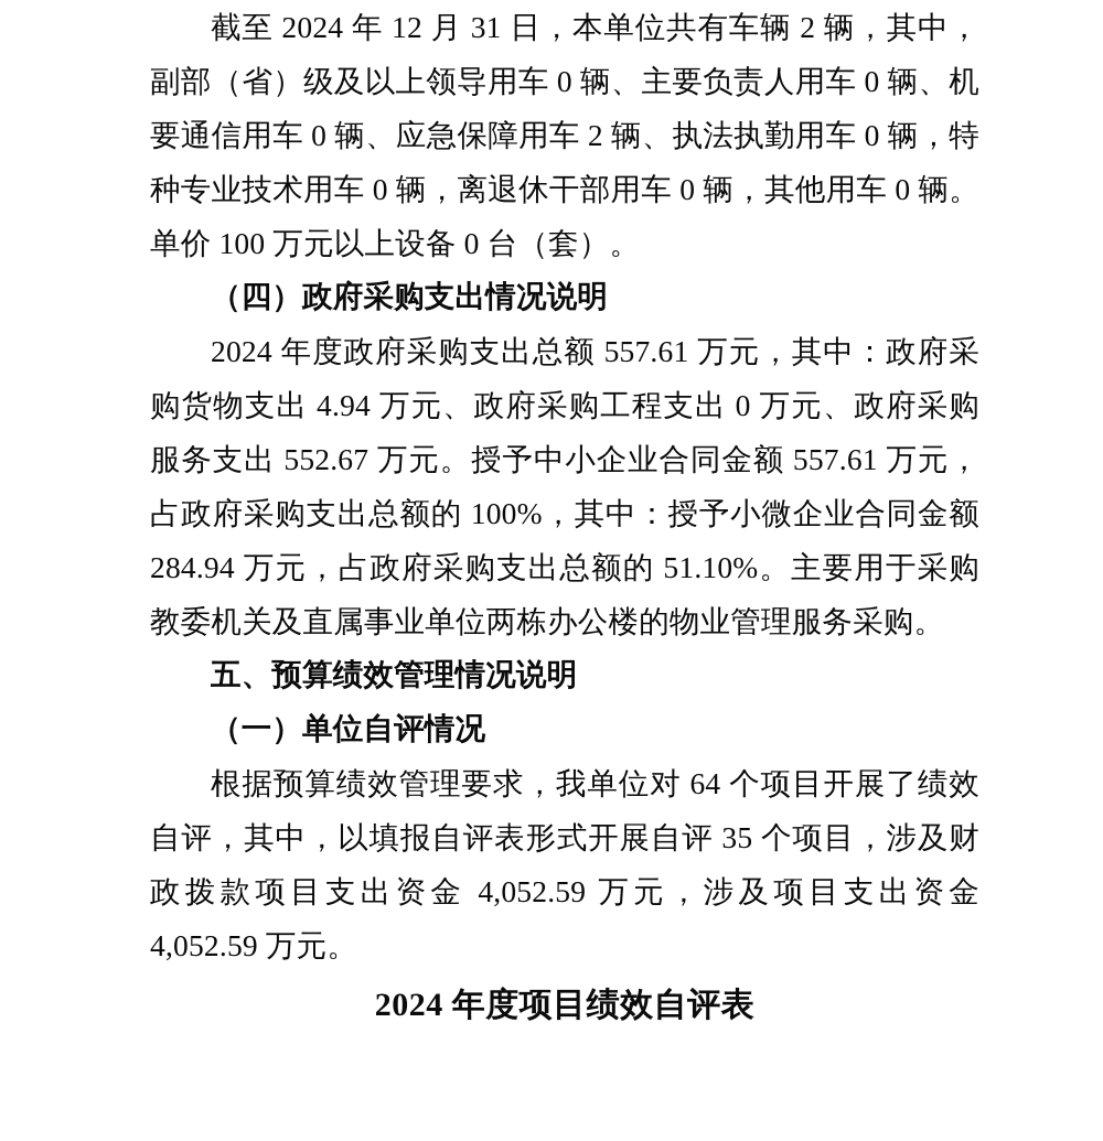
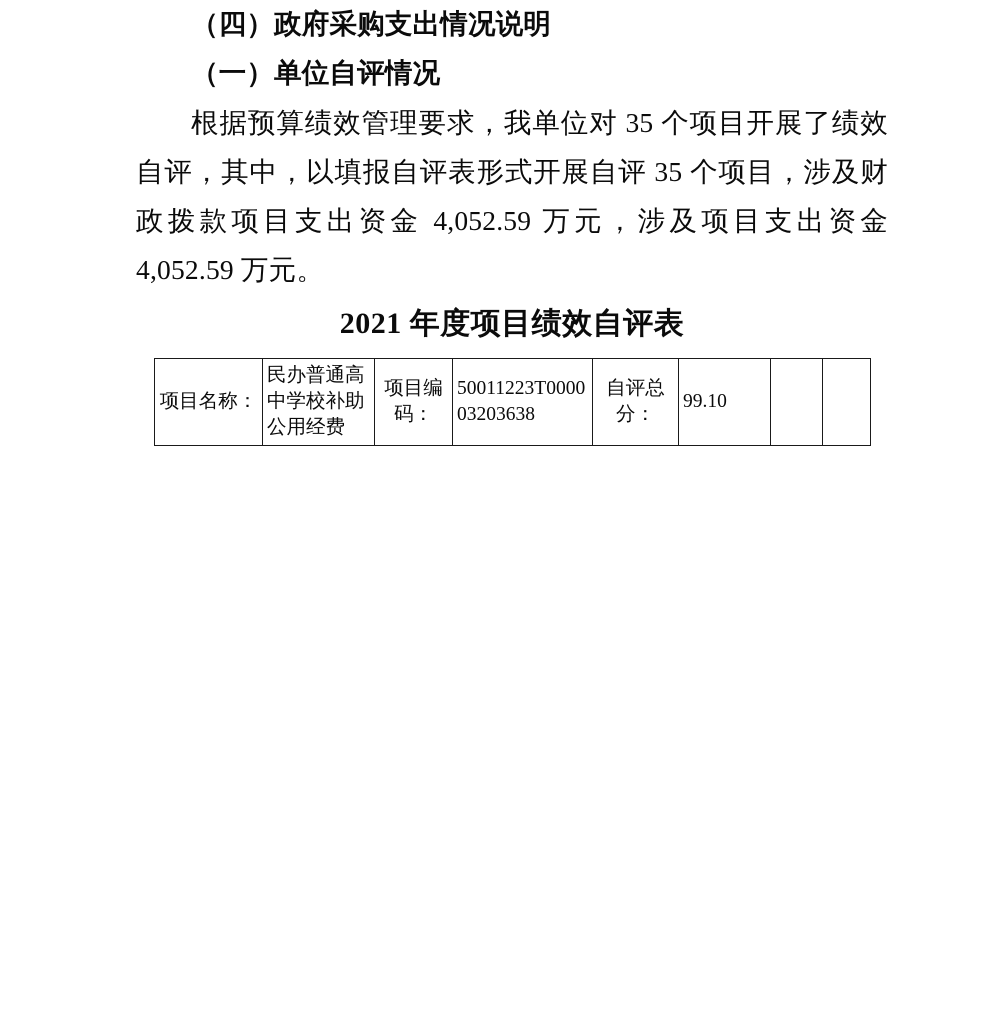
- 截至 2024 年 12 月 31 日，本单位共有车辆 2 辆，其中，副部（省）级及以上领导用车 0 辆、主要负责人用车 0 辆、机要通信用车 0 辆、应急保障用车 2 辆、执法执勤用车 0 辆，特种专业技术用车 0 辆，离退休干部用车 0 辆，其他用车 0 辆。单价 100 万元以上设备 0 台（套）。
  （四）政府采购支出情况说明
- 2024 年度政府采购支出总额 557.61 万元，其中：政府采购货物支出 4.94 万元、政府采购工程支出 0 万元、政府采购服务支出 552.67 万元。授予中小企业合同金额 557.61 万元，占政府采购支出总额的 100%，其中：授予小微企业合同金额 284.94 万元，占政府采购支出总额的 51.10%。主要用于采购教委机关及直属事业单位两栋办公楼的物业管理服务采购。
- 五、预算绩效管理情况说明
  （一）单位自评情况
- 根据预算绩效管理要求，我单位对 64 个项目开展了绩效自评，其中，以填报自评表形式开展自评 35 个项目，涉及财政拨款项目支出资金 4,052.59 万元，涉及项目支出资金 4,052.59 万元。
+ 根据预算绩效管理要求，我单位对 35 个项目开展了绩效自评，其中，以填报自评表形式开展自评 35 个项目，涉及财政拨款项目支出资金 4,052.59 万元，涉及项目支出资金 4,052.59 万元。
- 2024 年度项目绩效自评表
+ 2021 年度项目绩效自评表
+ 项目名称：	民办普通高中学校补助公用经费	项目编码：	50011223T000003203638	自评总分：	99.10
